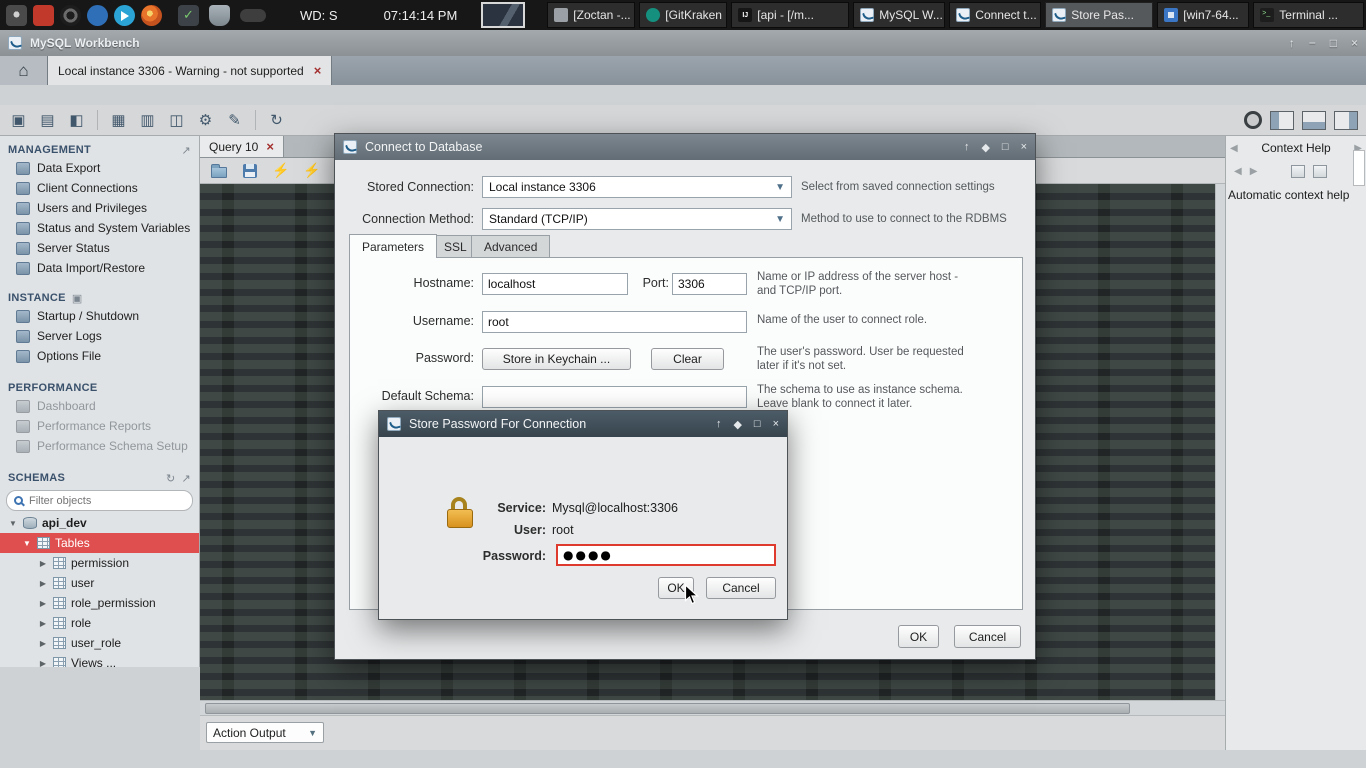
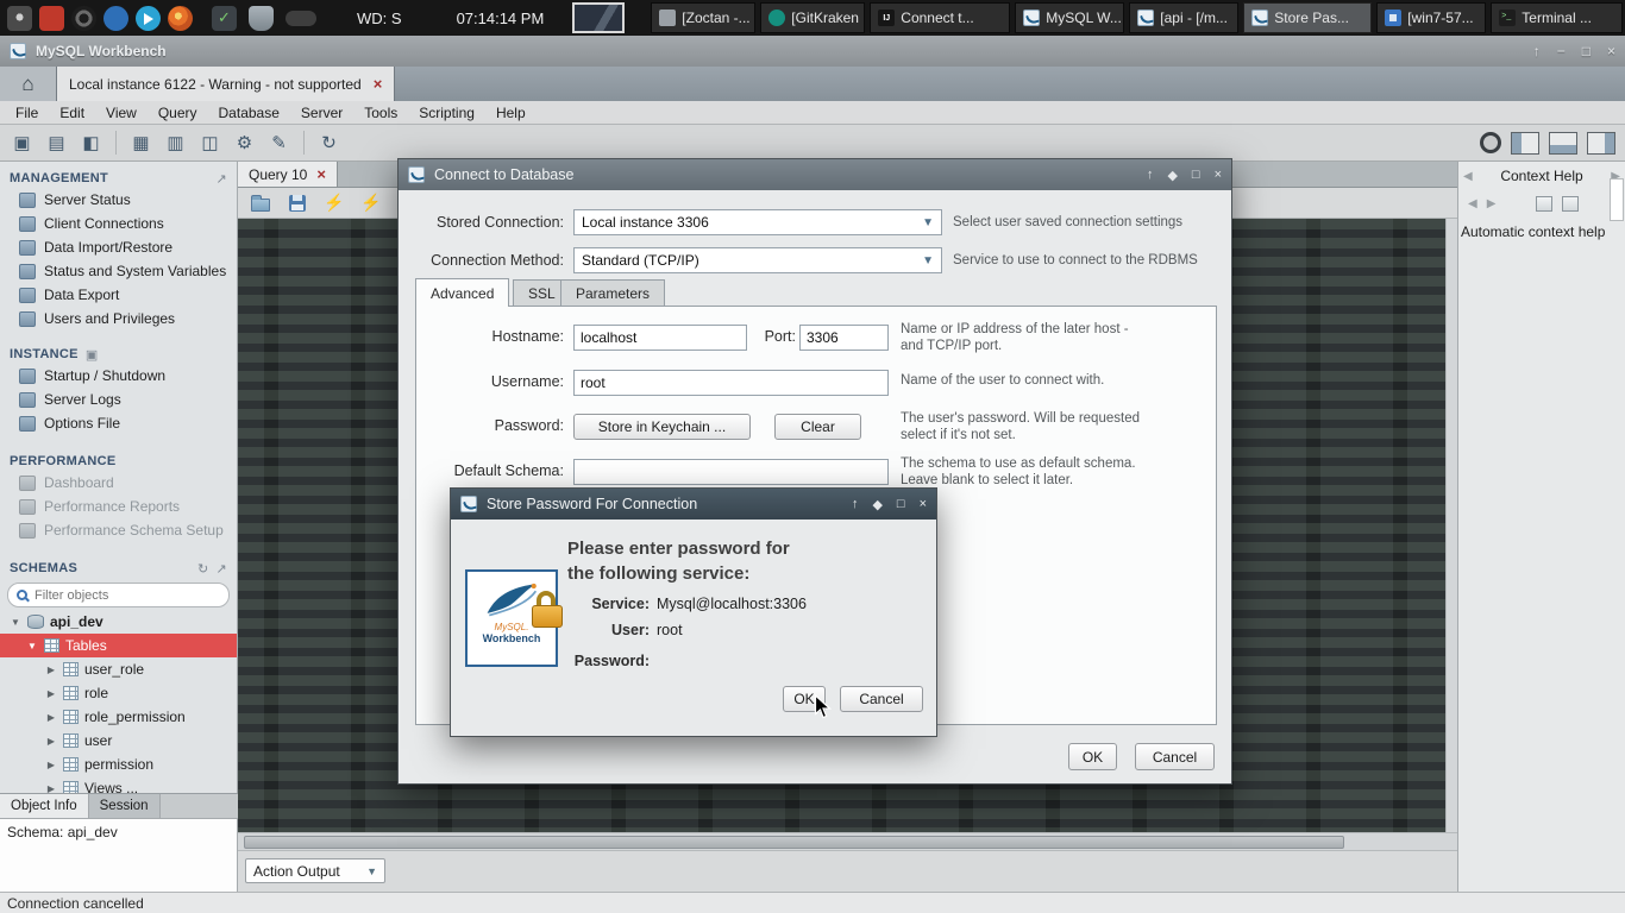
  WD: S
  07:14:14 PM
  [Zoctan -...
  [GitKraken
- [api - [/m...
+ Connect t...
  MySQL W...
- Connect t...
+ [api - [/m...
  Store Pas...
- [win7-64...
+ [win7-57...
  Terminal ...
  MySQL Workbench
  ↑
  −
  □
  ×
  ⌂
- Local instance 3306 - Warning - not supported
+ Local instance 6122 - Warning - not supported
  ×
+ File
+ Edit
+ View
+ Query
+ Database
+ Server
+ Tools
+ Scripting
+ Help
  ▣
  ▤
  ◧
  ▦
  ▥
  ◫
  ⚙
  ✎
  ↻
  MANAGEMENT
  ↗
- Data Export
+ Server Status
  Client Connections
- Users and Privileges
+ Data Import/Restore
  Status and System Variables
- Server Status
+ Data Export
- Data Import/Restore
+ Users and Privileges
  INSTANCE
  ▣
  Startup / Shutdown
  Server Logs
  Options File
  PERFORMANCE
  Dashboard
  Performance Reports
  Performance Schema Setup
  SCHEMAS
  ↻
  ↗
  Filter objects
  ▼
  api_dev
  ▼
  Tables
  ▶
- permission
+ user_role
  ▶
- user
+ role
  ▶
  role_permission
  ▶
- role
+ user
  ▶
- user_role
+ permission
  ▶
  Views ...
+ Object Info
+ Session
+ Schema: api_dev
  Query 10
  ×
  ⚡
  ⚡
  Action Output
  ▼
  ◀
  Context Help
  ▶
  ◀
  ▶
  Automatic context help
+ Connection cancelled
  Connect to Database
  ↑
  ◆
  □
  ×
  Stored Connection:
  Local instance 3306
  ▼
- Select from saved connection settings
+ Select user saved connection settings
  Connection Method:
  Standard (TCP/IP)
  ▼
- Method to use to connect to the RDBMS
+ Service to use to connect to the RDBMS
- Parameters
+ Advanced
  SSL
- Advanced
+ Parameters
  Hostname:
  localhost
  Port:
  3306
- Name or IP address of the server host -
+ Name or IP address of the later host -
  and TCP/IP port.
  Username:
  root
- Name of the user to connect role.
+ Name of the user to connect with.
  Password:
  Store in Keychain ...
  Clear
- The user's password. User be requested
+ The user's password. Will be requested
- later if it's not set.
+ select if it's not set.
  Default Schema:
- The schema to use as instance schema.
+ The schema to use as default schema.
- Leave blank to connect it later.
+ Leave blank to select it later.
  OK
  Cancel
  Store Password For Connection
  ↑
  ◆
  □
  ×
+ MySQL.
+ Workbench
+ Please enter password for
+ the following service:
  Service:
  Mysql@localhost:3306
  User:
  root
  Password:
- ●●●●
  OK
  Cancel
